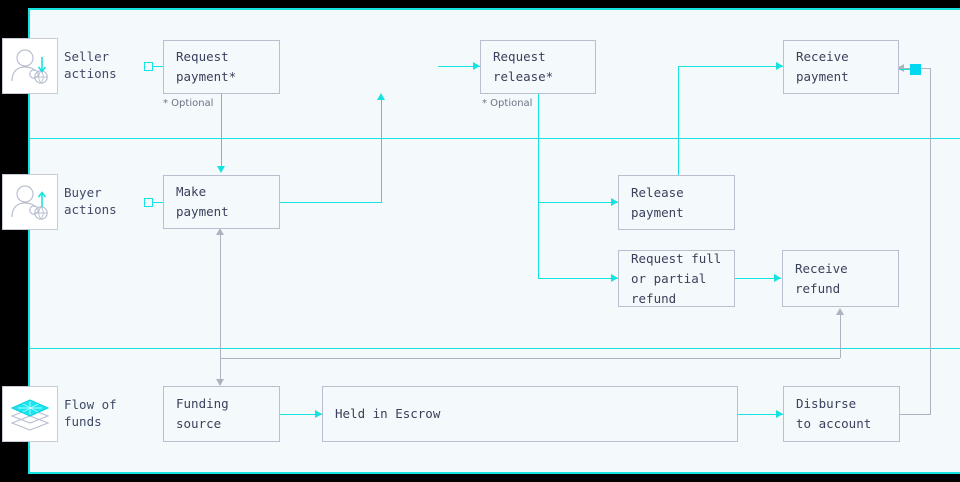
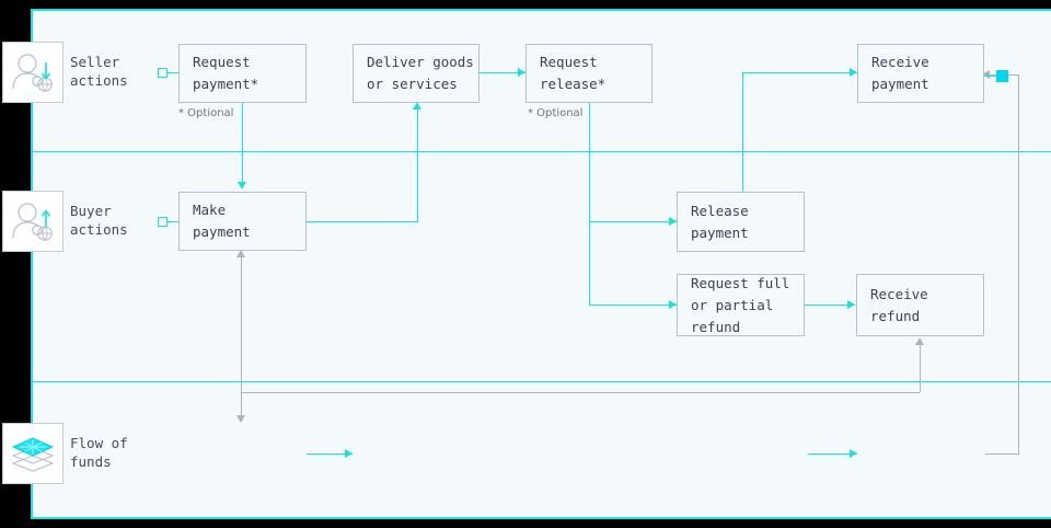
  Seller
  actions
  Buyer
  actions
  Flow of
  funds
  Request
  payment*
  * Optional
+ Deliver goods
+ or services
  Request
  release*
  * Optional
  Receive
  payment
  Make
  payment
  Release
  payment
  Request full
  or partial
  refund
  Receive
  refund
- Funding
- source
- Held in Escrow
- Disburse
- to account
